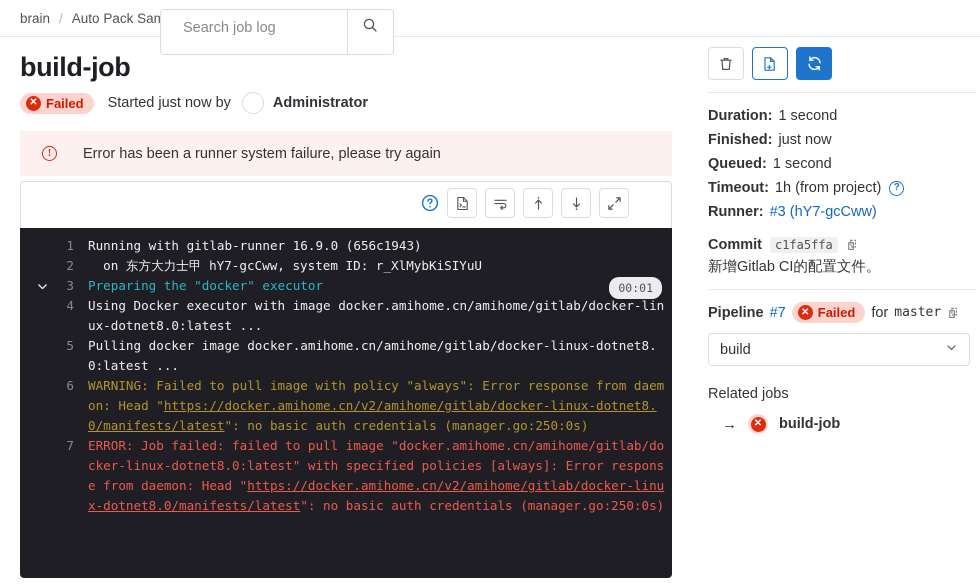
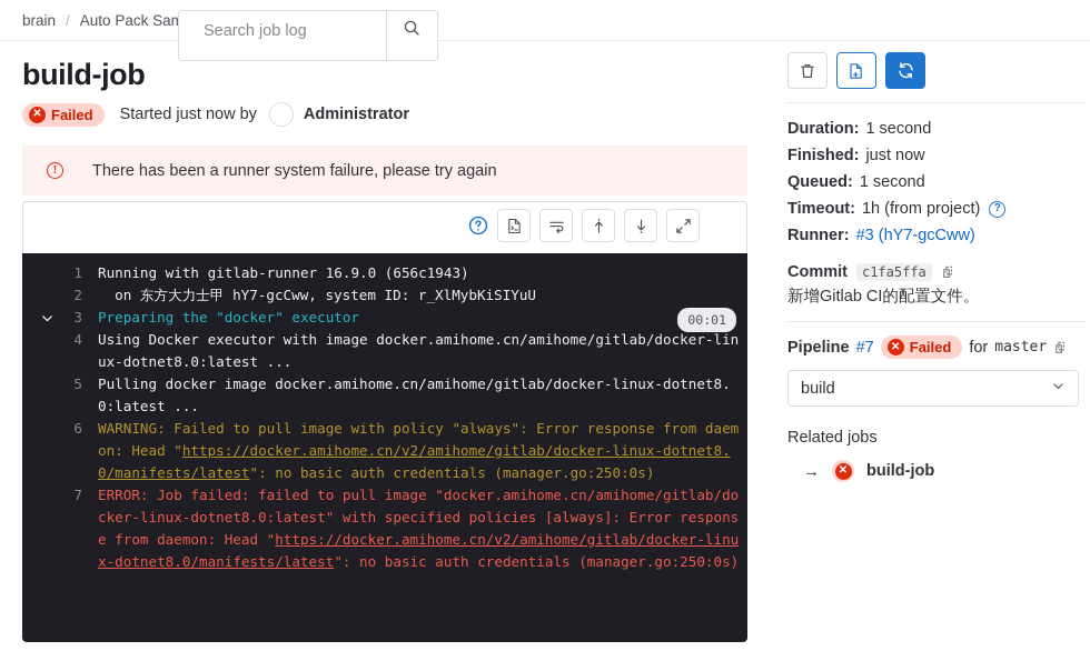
  brain
  /
  Auto Pack Sa
  build-job
  ✕
  Failed
  Started just now by
  Administrator
  !
- Error has been a runner system failure, please try again
+ There has been a runner system failure, please try again
  Search job log
  1
  Running with gitlab-runner 16.9.0 (656c1943)
  2
  on 东方大力士甲 hY7-gcCww, system ID: r_XlMybKiSIYuU
  3
  Preparing the "docker" executor
  00:01
  4
  Using Docker executor with image docker.amihome.cn/amihome/gitlab/docker-linux-dotnet8.0:latest ...
  5
  Pulling docker image docker.amihome.cn/amihome/gitlab/docker-linux-dotnet8.0:latest ...
  6
  WARNING: Failed to pull image with policy "always": Error response from daemon: Head "https://docker.amihome.cn/v2/amihome/gitlab/docker-linux-dotnet8.0/manifests/latest": no basic auth credentials (manager.go:250:0s)
  7
  ERROR: Job failed: failed to pull image "docker.amihome.cn/amihome/gitlab/docker-linux-dotnet8.0:latest" with specified policies [always]: Error response from daemon: Head "https://docker.amihome.cn/v2/amihome/gitlab/docker-linux-dotnet8.0/manifests/latest": no basic auth credentials (manager.go:250:0s)
  Duration:
  1 second
  Finished:
  just now
  Queued:
  1 second
  Timeout:
  1h (from project)
  ?
  Runner:
  #3 (hY7-gcCww)
  Commit
  c1fa5ffa
  新增Gitlab CI的配置文件。
  Pipeline
  #7
  ✕
  Failed
  for
  master
  build
  Related jobs
  →
  ✕
  build-job
